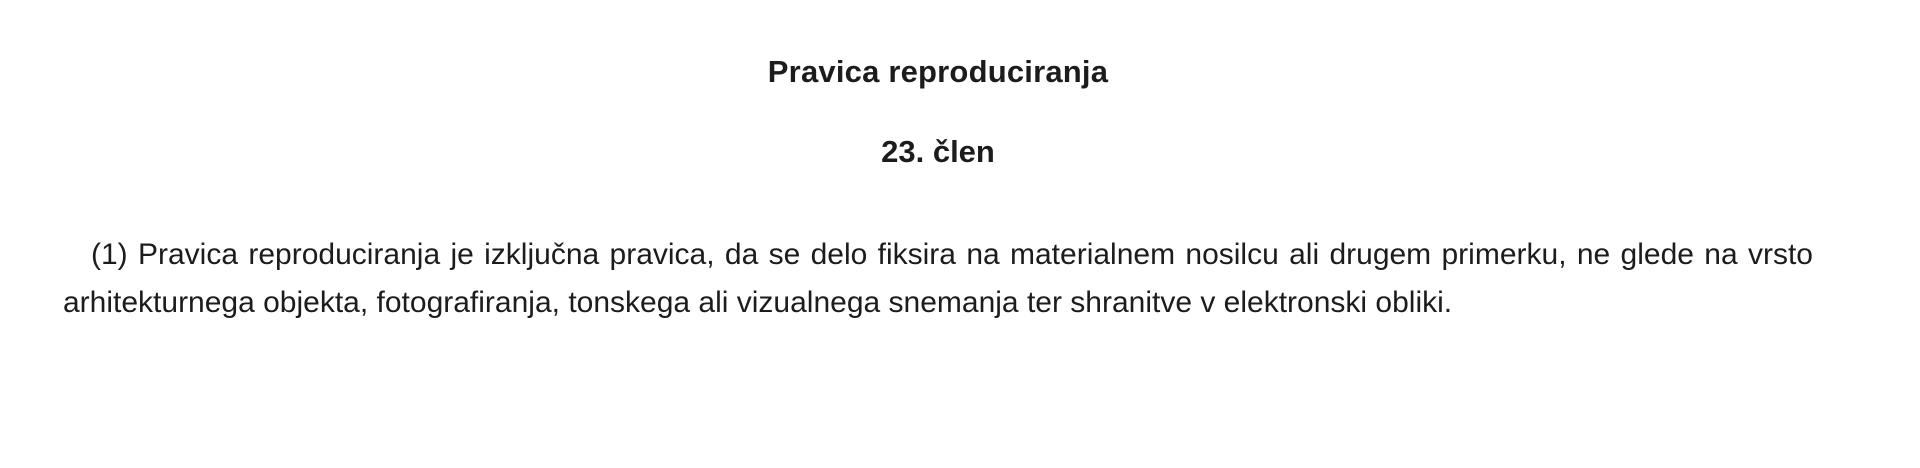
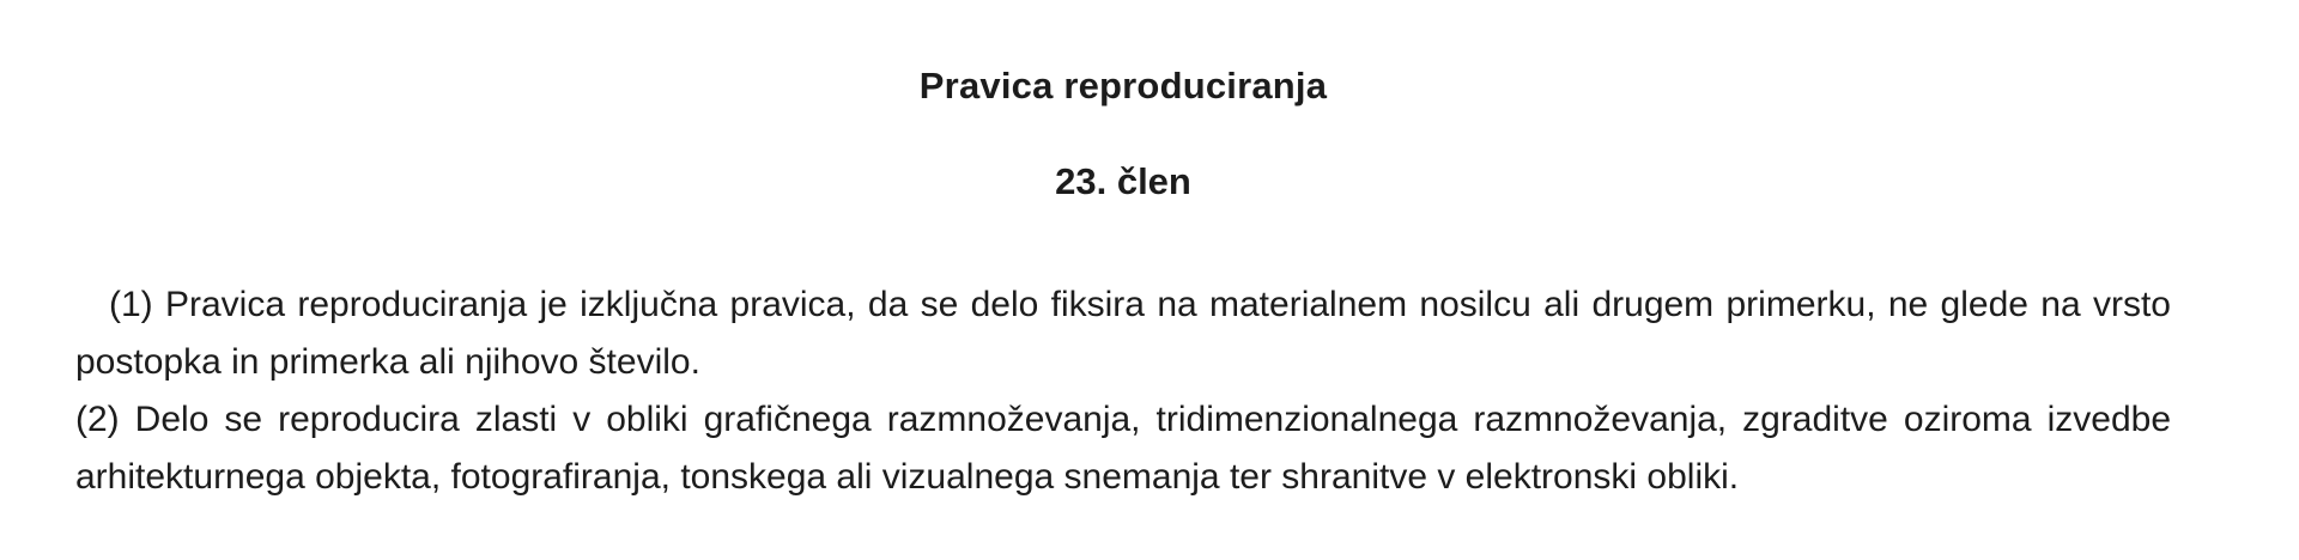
  Pravica reproduciranja
  23. člen
  (1) Pravica reproduciranja je izključna pravica, da se delo fiksira na materialnem nosilcu ali drugem primerku, ne glede na vrsto
+ postopka in primerka ali njihovo število.
+ (2) Delo se reproducira zlasti v obliki grafičnega razmnoževanja, tridimenzionalnega razmnoževanja, zgraditve oziroma izvedbe
  arhitekturnega objekta, fotografiranja, tonskega ali vizualnega snemanja ter shranitve v elektronski obliki.
